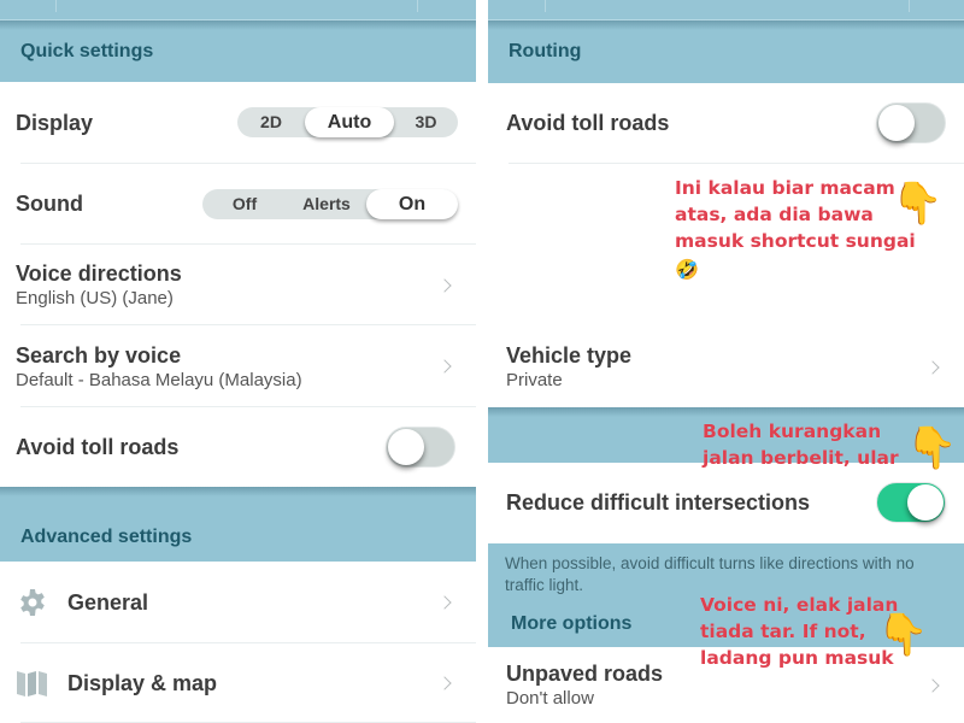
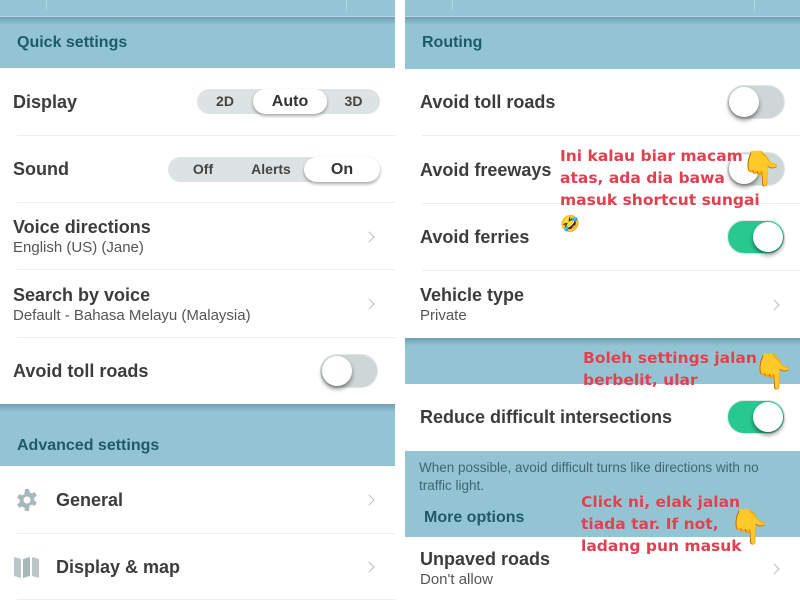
  Quick settings
  Display
  2D
  Auto
  3D
  Sound
  Off
  Alerts
  On
  Voice directions
  English (US) (Jane)
  Search by voice
  Default - Bahasa Melayu (Malaysia)
  Avoid toll roads
  Advanced settings
  General
  Display & map
  Routing
  Avoid toll roads
+ Avoid freeways
+ Avoid ferries
  Vehicle type
  Private
  Reduce difficult intersections
  When possible, avoid difficult turns like directions with no traffic light.
  More options
  Unpaved roads
  Don't allow
  Ini kalau biar macam atas, ada dia bawa masuk shortcut sungai
  🤣
  👇
- Boleh kurangkan jalan berbelit, ular
+ Boleh settings jalan berbelit, ular
  👇
- Voice ni, elak jalan tiada tar. If not, ladang pun masuk
+ Click ni, elak jalan tiada tar. If not, ladang pun masuk
  👇
